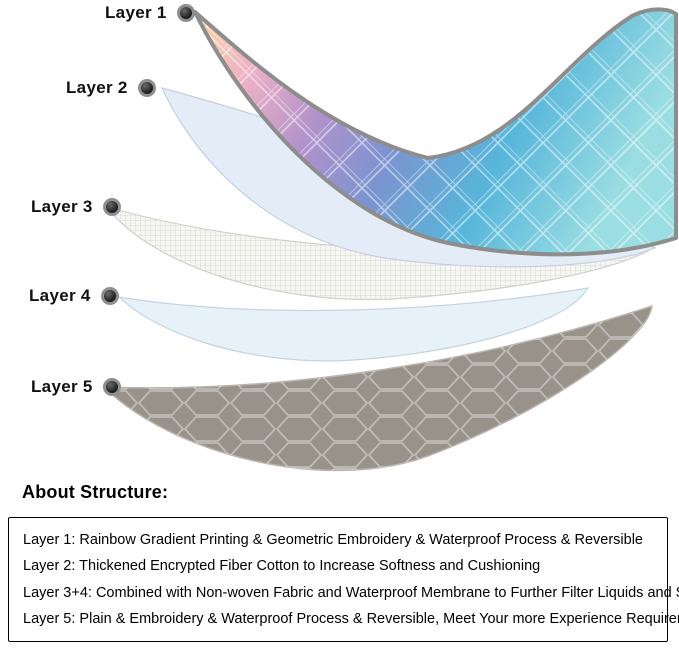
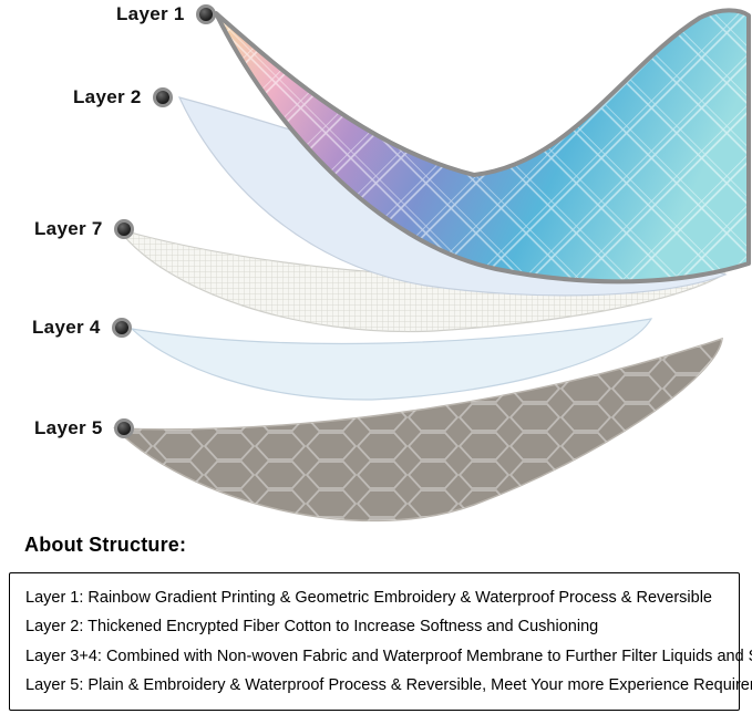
  Layer 1
  Layer 2
- Layer 3
+ Layer 7
  Layer 4
  Layer 5
  About Structure:
  Layer 1: Rainbow Gradient Printing & Geometric Embroidery & Waterproof Process & Reversible
  Layer 2: Thickened Encrypted Fiber Cotton to Increase Softness and Cushioning
  Layer 3+4: Combined with Non-woven Fabric and Waterproof Membrane to Further Filter Liquids and
  Layer 5: Plain & Embroidery & Waterproof Process & Reversible, Meet Your more Experience Require
